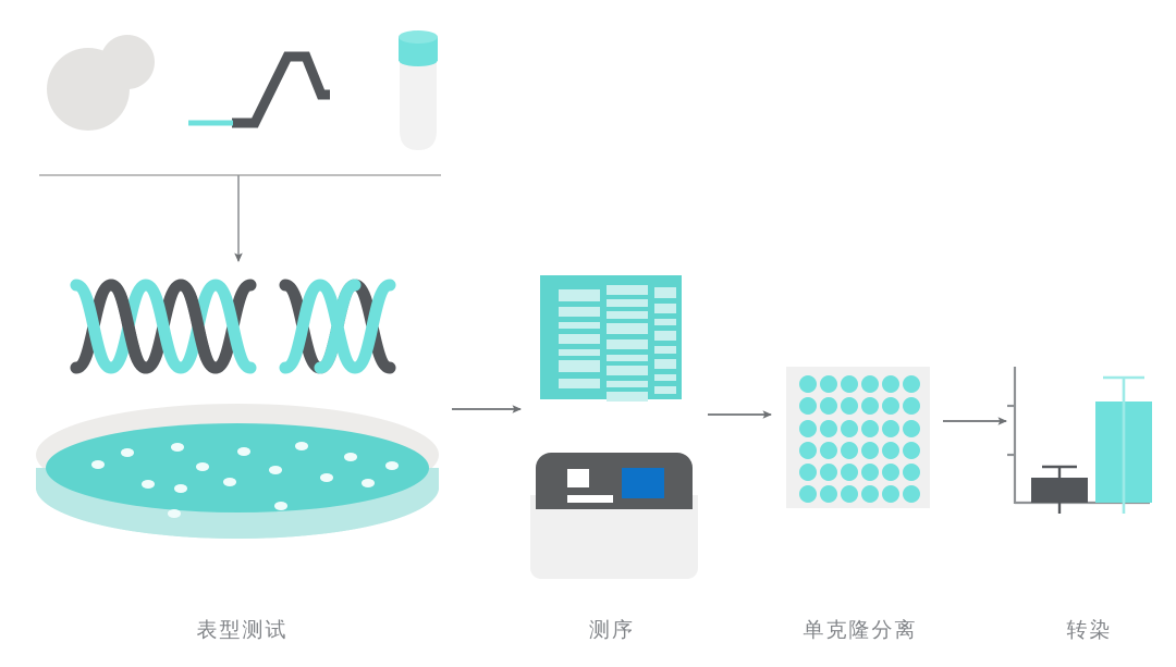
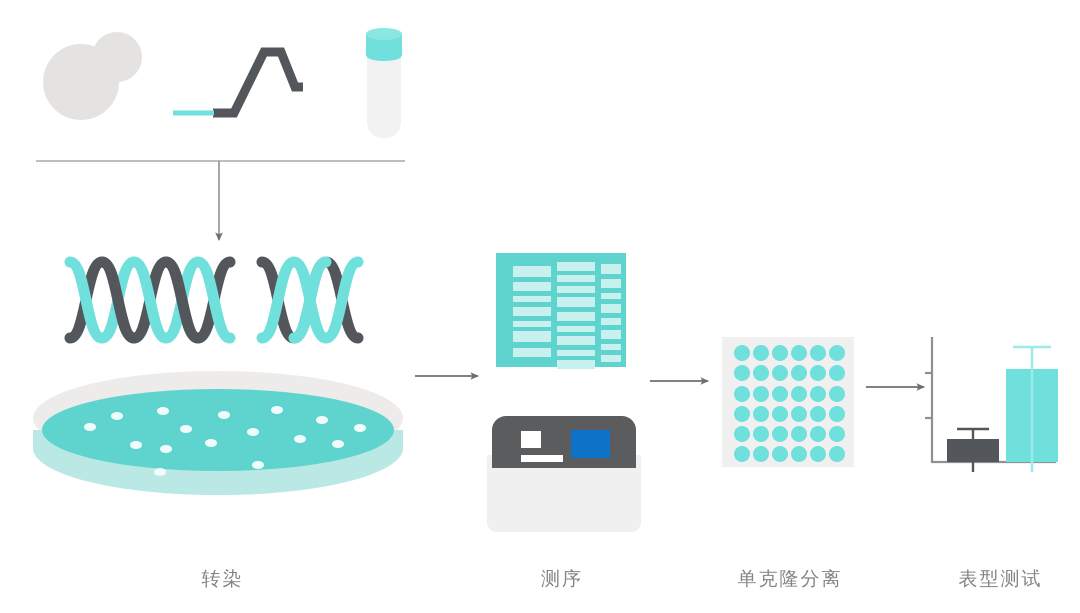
- 表型测试
+ 转染
  测序
  单克隆分离
- 转染
+ 表型测试
